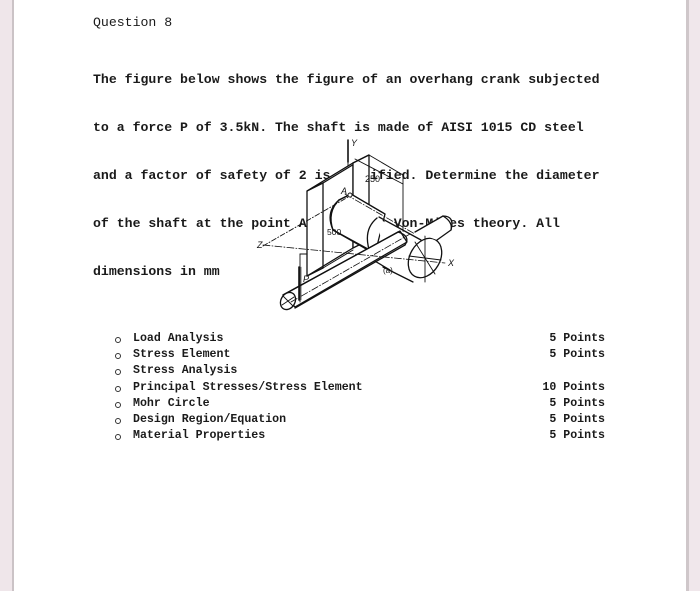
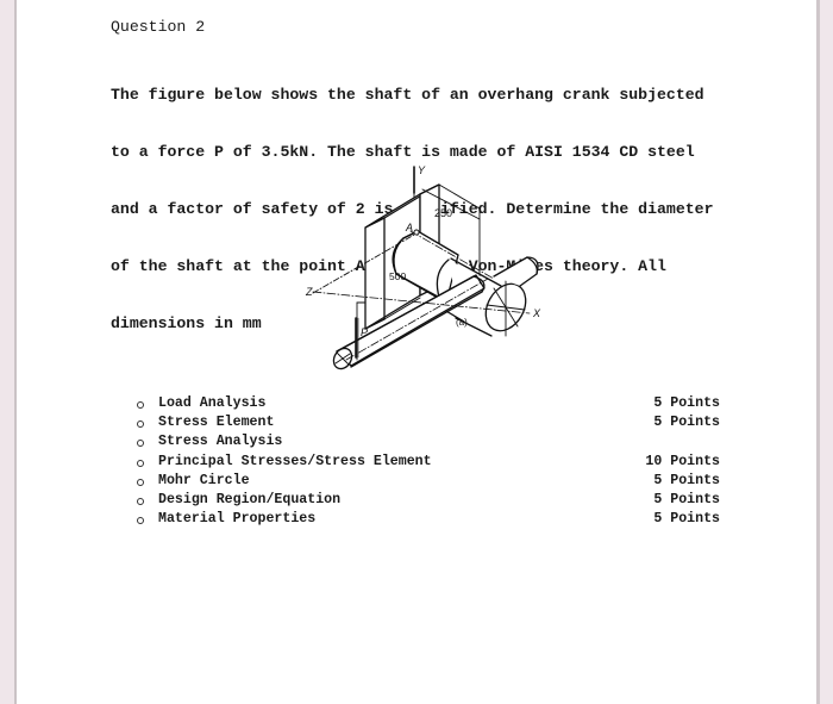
- Question 8
+ Question 2
- The figure below shows the figure of an overhang crank subjected
+ The figure below shows the shaft of an overhang crank subjected
- to a force P of 3.5kN. The shaft is made of AISI 1015 CD steel
+ to a force P of 3.5kN. The shaft is made of AISI 1534 CD steel
  and a factor of safety of 2 isified. Determine the diameter
  of the shaft at the point A Von-es theory. All
  dimensions in mm
  250
  500
  Y
  A
  Z
  X
  P
  (a)
  Load Analysis
  5 Points
  Stress Element
  5 Points
  Stress Analysis
  Principal Stresses/Stress Element
  10 Points
  Mohr Circle
  5 Points
  Design Region/Equation
  5 Points
  Material Properties
  5 Points
